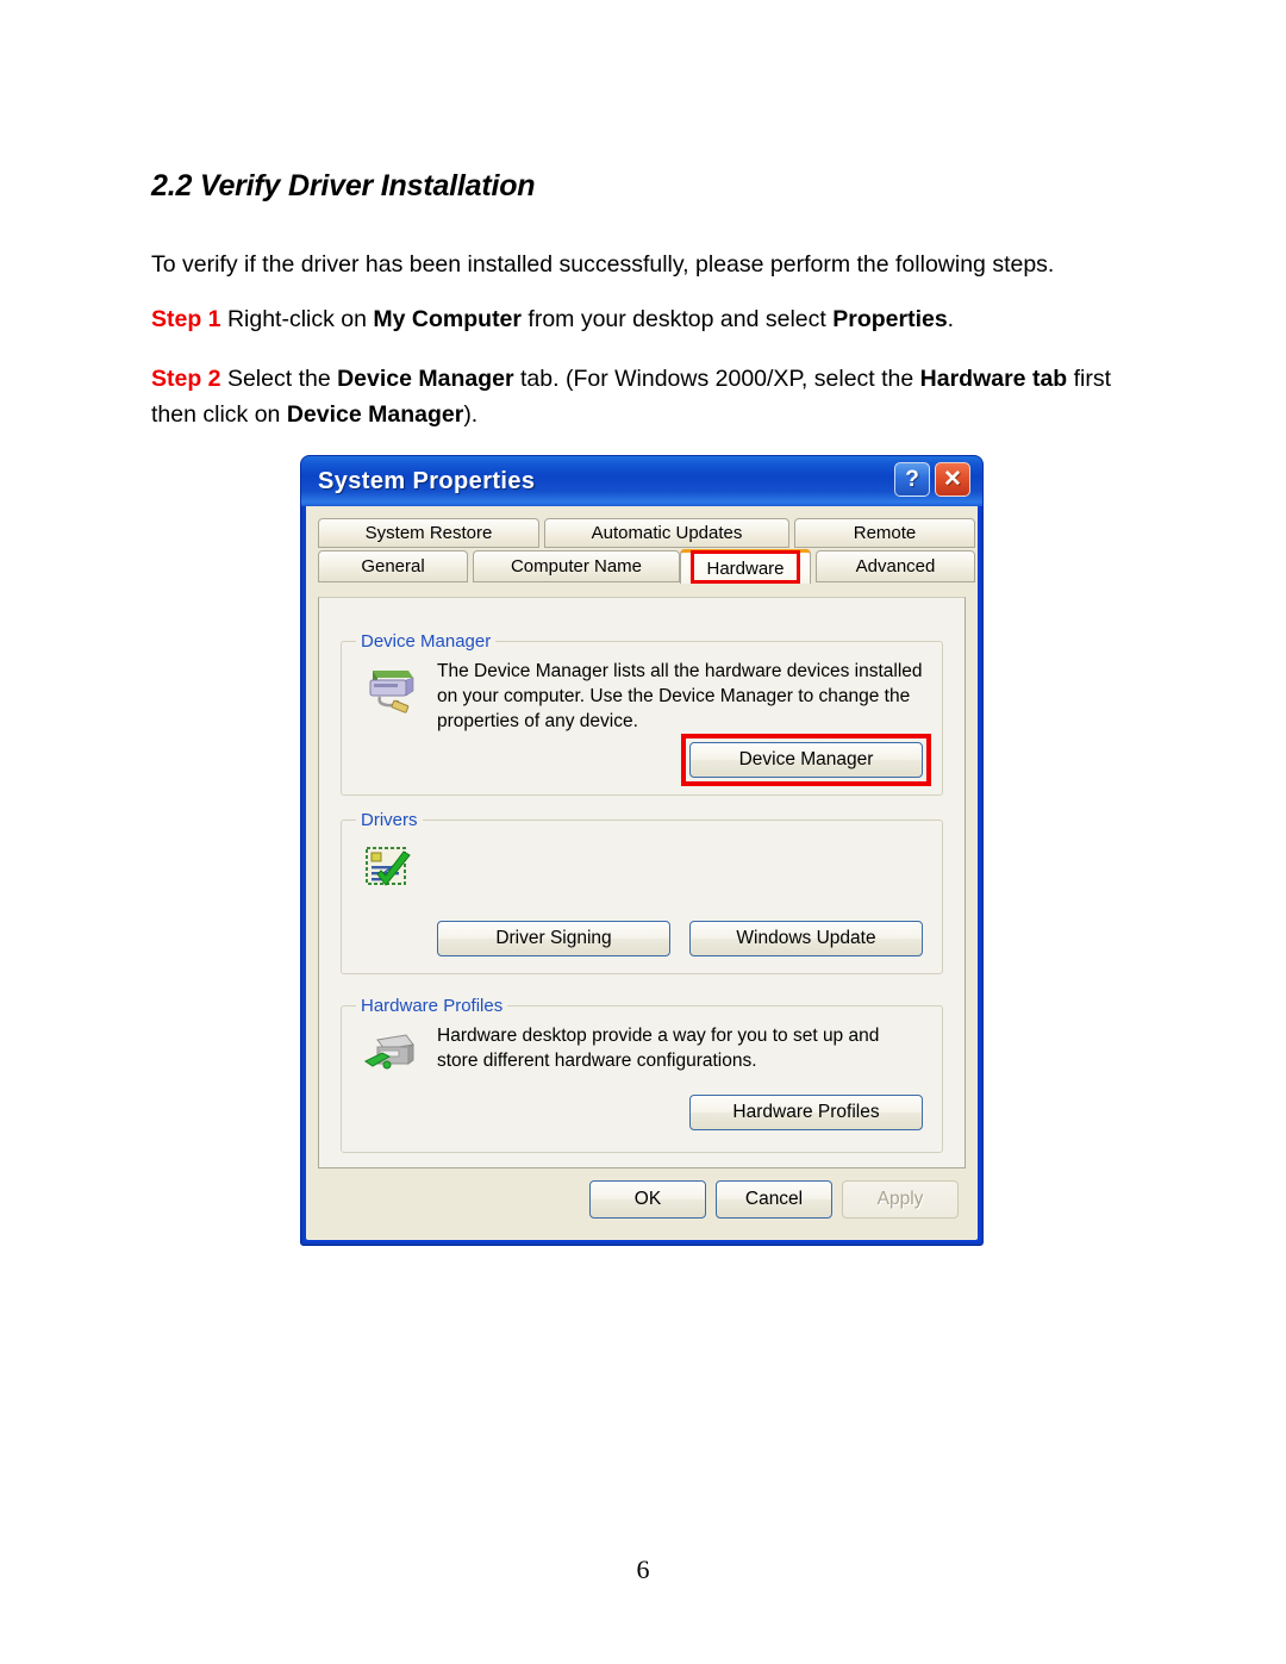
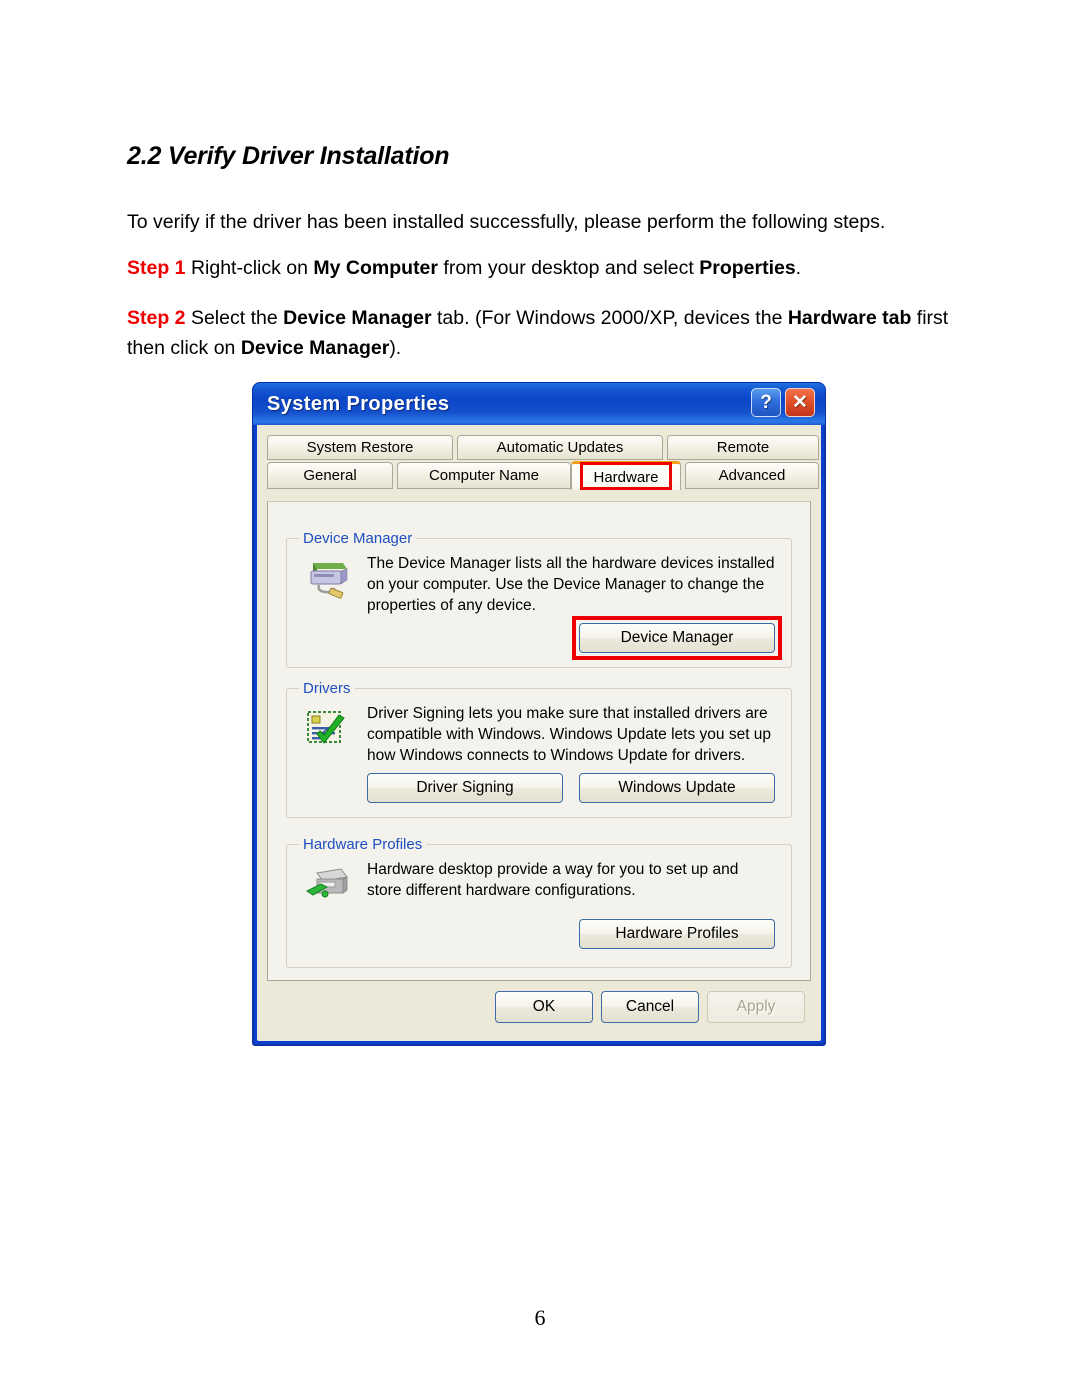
  2.2 Verify Driver Installation
  To verify if the driver has been installed successfully, please perform the following steps.
  Step 1 Right-click on My Computer from your desktop and select Properties.
- Step 2 Select the Device Manager tab. (For Windows 2000/XP, select the Hardware tab first then click on Device Manager).
+ Step 2 Select the Device Manager tab. (For Windows 2000/XP, devices the Hardware tab first then click on Device Manager).
  System Properties
  ?
  ✕
  System Restore
  Automatic Updates
  Remote
  General
  Computer Name
  Hardware
  Advanced
  Device Manager
  The Device Manager lists all the hardware devices installed on your computer. Use the Device Manager to change the properties of any device.
  Device Manager
  Drivers
+ Driver Signing lets you make sure that installed drivers are compatible with Windows. Windows Update lets you set up how Windows connects to Windows Update for drivers.
  Driver Signing
  Windows Update
  Hardware Profiles
  Hardware desktop provide a way for you to set up and store different hardware configurations.
  Hardware Profiles
  OK
  Cancel
  Apply
  6
